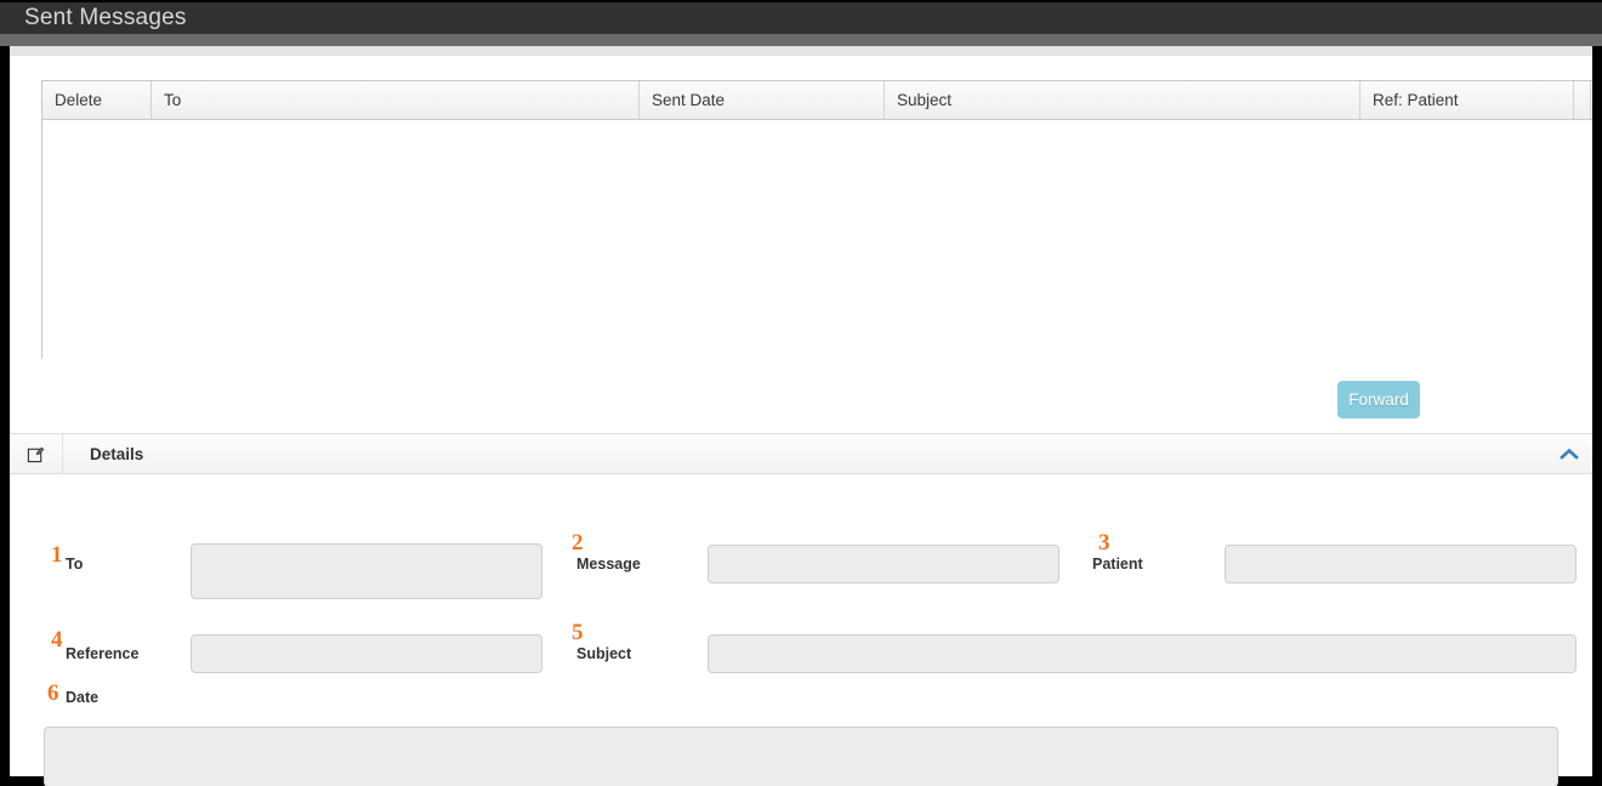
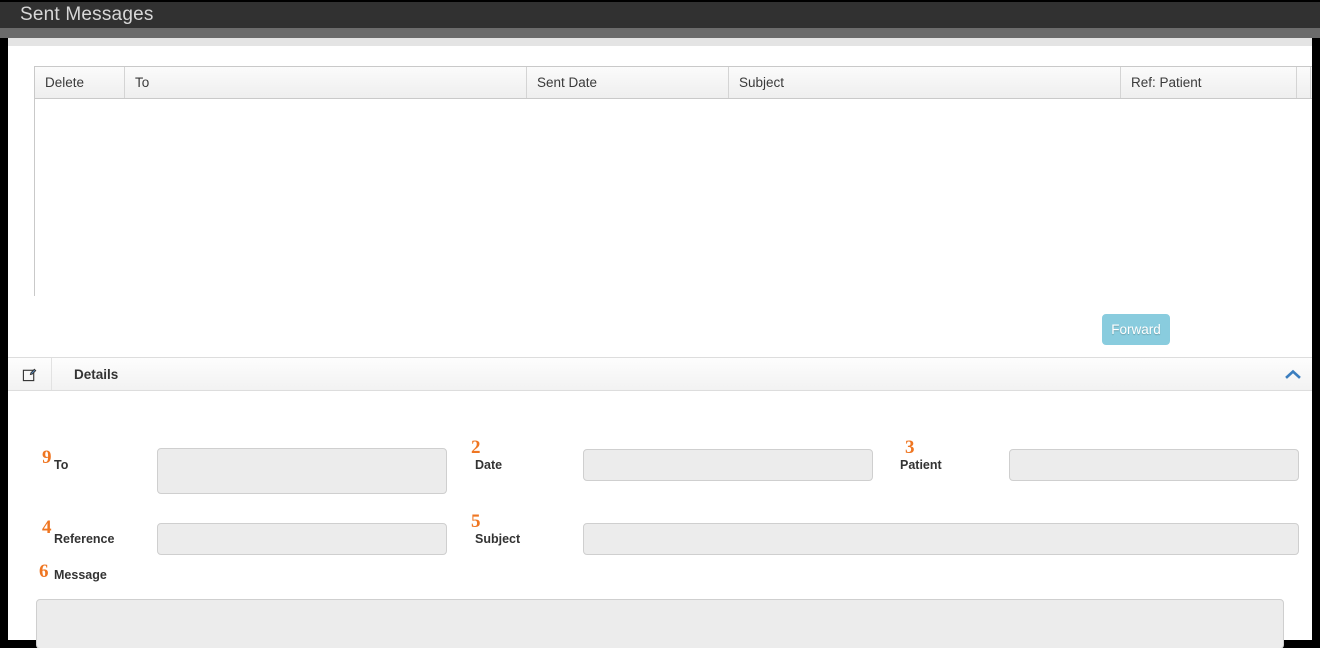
  Sent Messages
  Delete
  To
  Sent Date
  Subject
  Ref: Patient
  Forward
  Details
- 1
+ 9
  To
  2
- Message
+ Date
  3
  Patient
  4
  Reference
  5
  Subject
  6
- Date
+ Message
